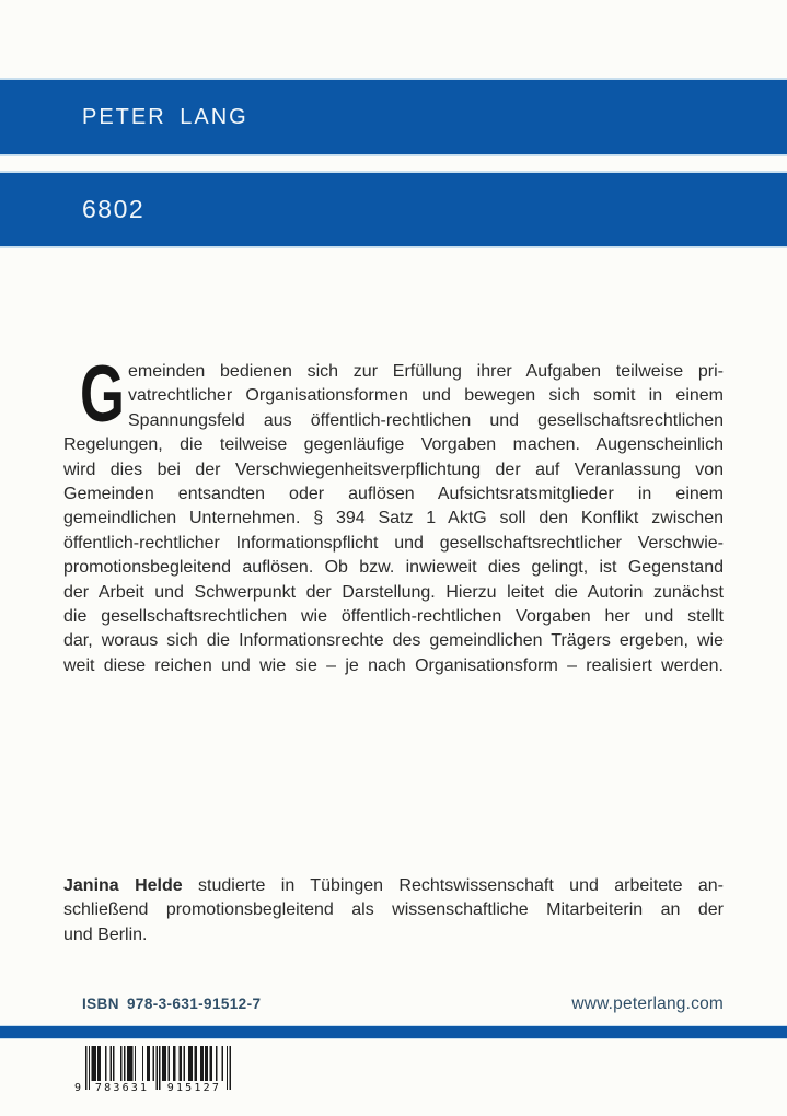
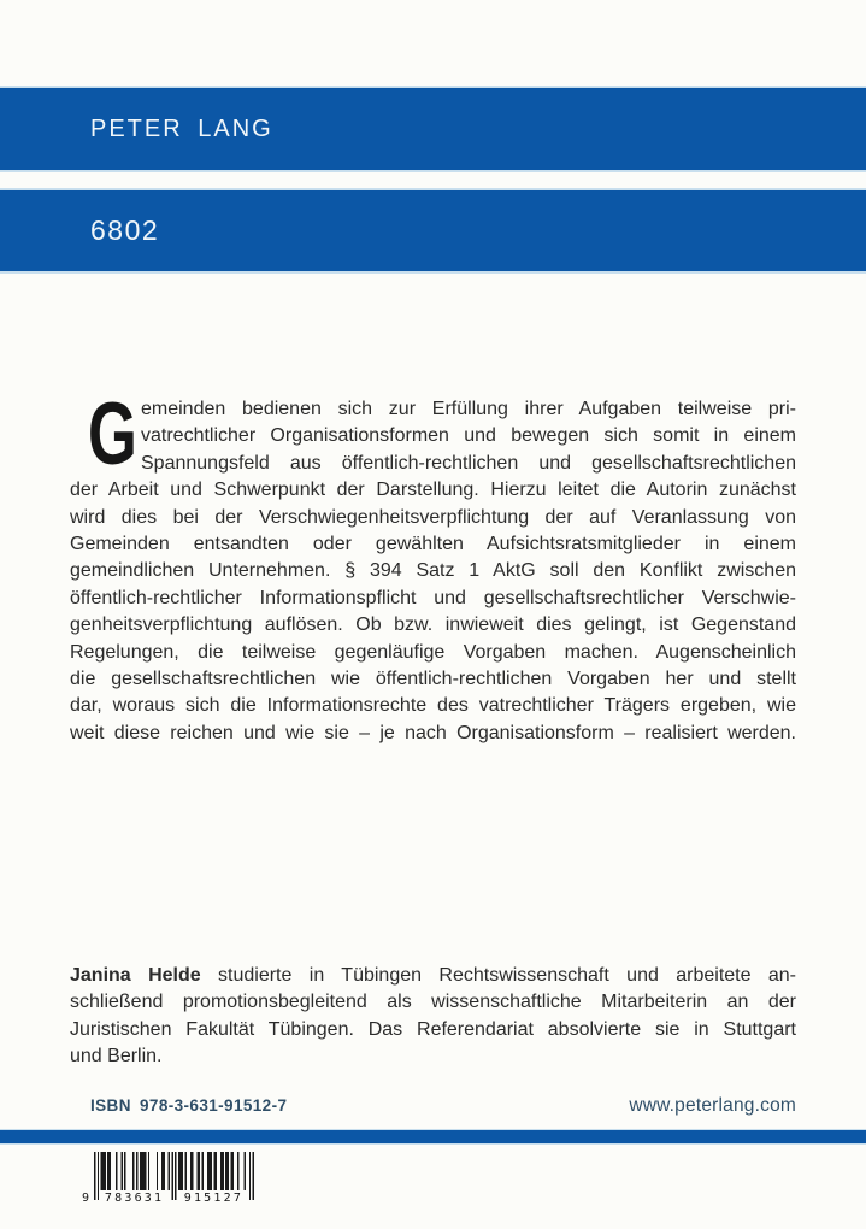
  PETER LANG
  6802
  G
  emeinden bedienen sich zur Erfüllung ihrer Aufgaben teilweise pri-
  vatrechtlicher Organisationsformen und bewegen sich somit in einem
  Spannungsfeld aus öffentlich-rechtlichen und gesellschaftsrechtlichen
- Regelungen, die teilweise gegenläufige Vorgaben machen. Augenscheinlich
+ der Arbeit und Schwerpunkt der Darstellung. Hierzu leitet die Autorin zunächst
  wird dies bei der Verschwiegenheitsverpflichtung der auf Veranlassung von
- Gemeinden entsandten oder auflösen Aufsichtsratsmitglieder in einem
+ Gemeinden entsandten oder gewählten Aufsichtsratsmitglieder in einem
  gemeindlichen Unternehmen. § 394 Satz 1 AktG soll den Konflikt zwischen
  öffentlich-rechtlicher Informationspflicht und gesellschaftsrechtlicher Verschwie-
- promotionsbegleitend auflösen. Ob bzw. inwieweit dies gelingt, ist Gegenstand
+ genheitsverpflichtung auflösen. Ob bzw. inwieweit dies gelingt, ist Gegenstand
- der Arbeit und Schwerpunkt der Darstellung. Hierzu leitet die Autorin zunächst
+ Regelungen, die teilweise gegenläufige Vorgaben machen. Augenscheinlich
  die gesellschaftsrechtlichen wie öffentlich-rechtlichen Vorgaben her und stellt
- dar, woraus sich die Informationsrechte des gemeindlichen Trägers ergeben, wie
+ dar, woraus sich die Informationsrechte des vatrechtlicher Trägers ergeben, wie
  weit diese reichen und wie sie – je nach Organisationsform – realisiert werden.
  Janina Helde studierte in Tübingen Rechtswissenschaft und arbeitete an-
  schließend promotionsbegleitend als wissenschaftliche Mitarbeiterin an der
+ Juristischen Fakultät Tübingen. Das Referendariat absolvierte sie in Stuttgart
  und Berlin.
  ISBN 978-3-631-91512-7
  www.peterlang.com
  9
  783631
  915127
